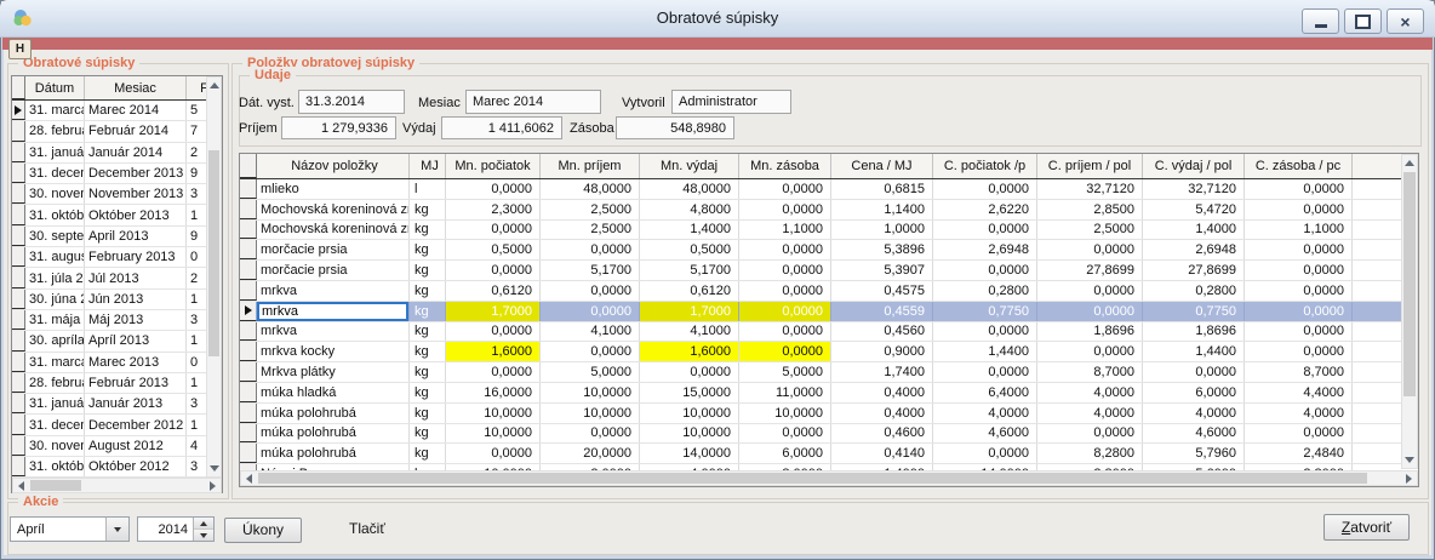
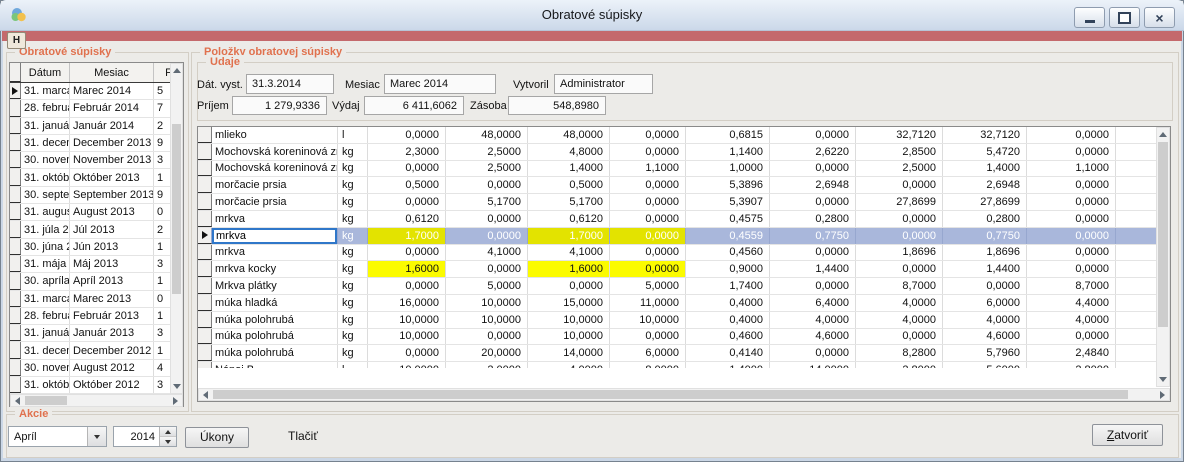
  Obratové súpisky
  ×
  H
  Obratové súpisky
  Položky obratovej súpisky
  Udaje
  Akcie
  Dátum
  Mesiac
  F
  Marec 2014
  5
  Február 2014
  7
  Január 2014
  2
  December 2013
  9
  November 2013
  3
  Október 2013
  1
- April 2013
+ September 2013
  9
- February 2013
+ August 2013
  0
  31. júla 2
  Júl 2013
  2
  30. júna 2
  Jún 2013
  1
  Máj 2013
  3
  Apríl 2013
  1
  Marec 2013
  0
  Február 2013
  1
  Január 2013
  3
  December 2012
  1
  August 2012
  4
  Október 2012
  3
  Dát. vyst.
  31.3.2014
  Mesiac
  Marec 2014
  Vytvoril
  Administrator
  Príjem
  1 279,9336
  Výdaj
- 1 411,6062
+ 6 411,6062
  Zásoba
  548,8980
- Názov položky
- MJ
- Mn. počiatok
- Mn. príjem
- Mn. výdaj
- Mn. zásoba
- Cena / MJ
- C. počiatok /p
- C. príjem / pol
- C. výdaj / pol
- C. zásoba / pc
  mlieko
  l
  0,0000
  48,0000
  48,0000
  0,0000
  0,6815
  0,0000
  32,7120
  32,7120
  0,0000
  Mochovská koreninová z
  kg
  2,3000
  2,5000
  4,8000
  0,0000
  1,1400
  2,6220
  2,8500
  5,4720
  0,0000
  Mochovská koreninová z
  kg
  0,0000
  2,5000
  1,4000
  1,1000
  1,0000
  0,0000
  2,5000
  1,4000
  1,1000
  morčacie prsia
  kg
  0,5000
  0,0000
  0,5000
  0,0000
  5,3896
  2,6948
  0,0000
  2,6948
  0,0000
  morčacie prsia
  kg
  0,0000
  5,1700
  5,1700
  0,0000
  5,3907
  0,0000
  27,8699
  27,8699
  0,0000
  mrkva
  kg
  0,6120
  0,0000
  0,6120
  0,0000
  0,4575
  0,2800
  0,0000
  0,2800
  0,0000
  mrkva
  kg
  1,7000
  0,0000
  1,7000
  0,0000
  0,4559
  0,7750
  0,0000
  0,7750
  0,0000
  mrkva
  kg
  0,0000
  4,1000
  4,1000
  0,0000
  0,4560
  0,0000
  1,8696
  1,8696
  0,0000
  mrkva kocky
  kg
  1,6000
  0,0000
  1,6000
  0,0000
  0,9000
  1,4400
  0,0000
  1,4400
  0,0000
  Mrkva plátky
  kg
  0,0000
  5,0000
  0,0000
  5,0000
  1,7400
  0,0000
  8,7000
  0,0000
  8,7000
  múka hladká
  kg
  16,0000
  10,0000
  15,0000
  11,0000
  0,4000
  6,4000
  4,0000
  6,0000
  4,4000
  múka polohrubá
  kg
  10,0000
  10,0000
  10,0000
  10,0000
  0,4000
  4,0000
  4,0000
  4,0000
  4,0000
  múka polohrubá
  kg
  10,0000
  0,0000
  10,0000
  0,0000
  0,4600
  4,6000
  0,0000
  4,6000
  0,0000
  múka polohrubá
  kg
  0,0000
  20,0000
  14,0000
  6,0000
  0,4140
  0,0000
  8,2800
  5,7960
  2,4840
  Apríl
  2014
  Úkony
  Tlačiť
  Zatvoriť
